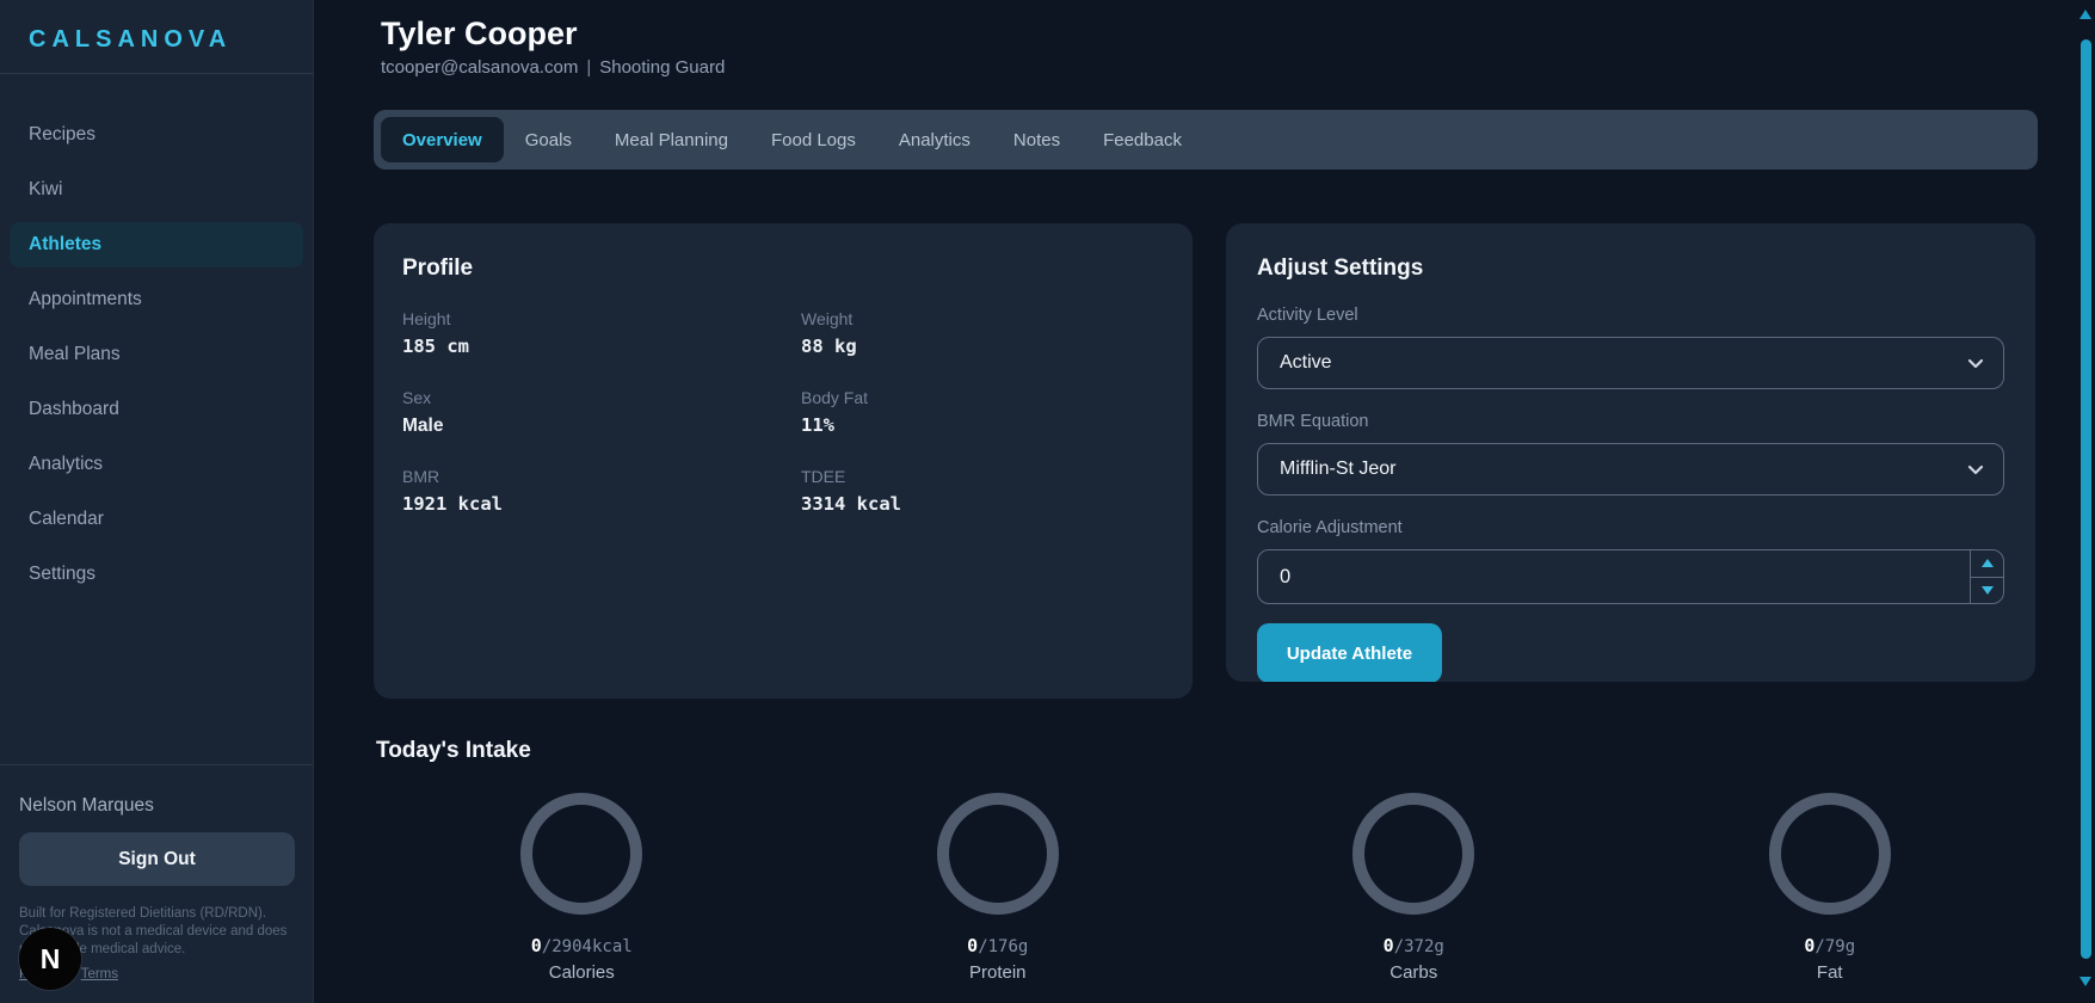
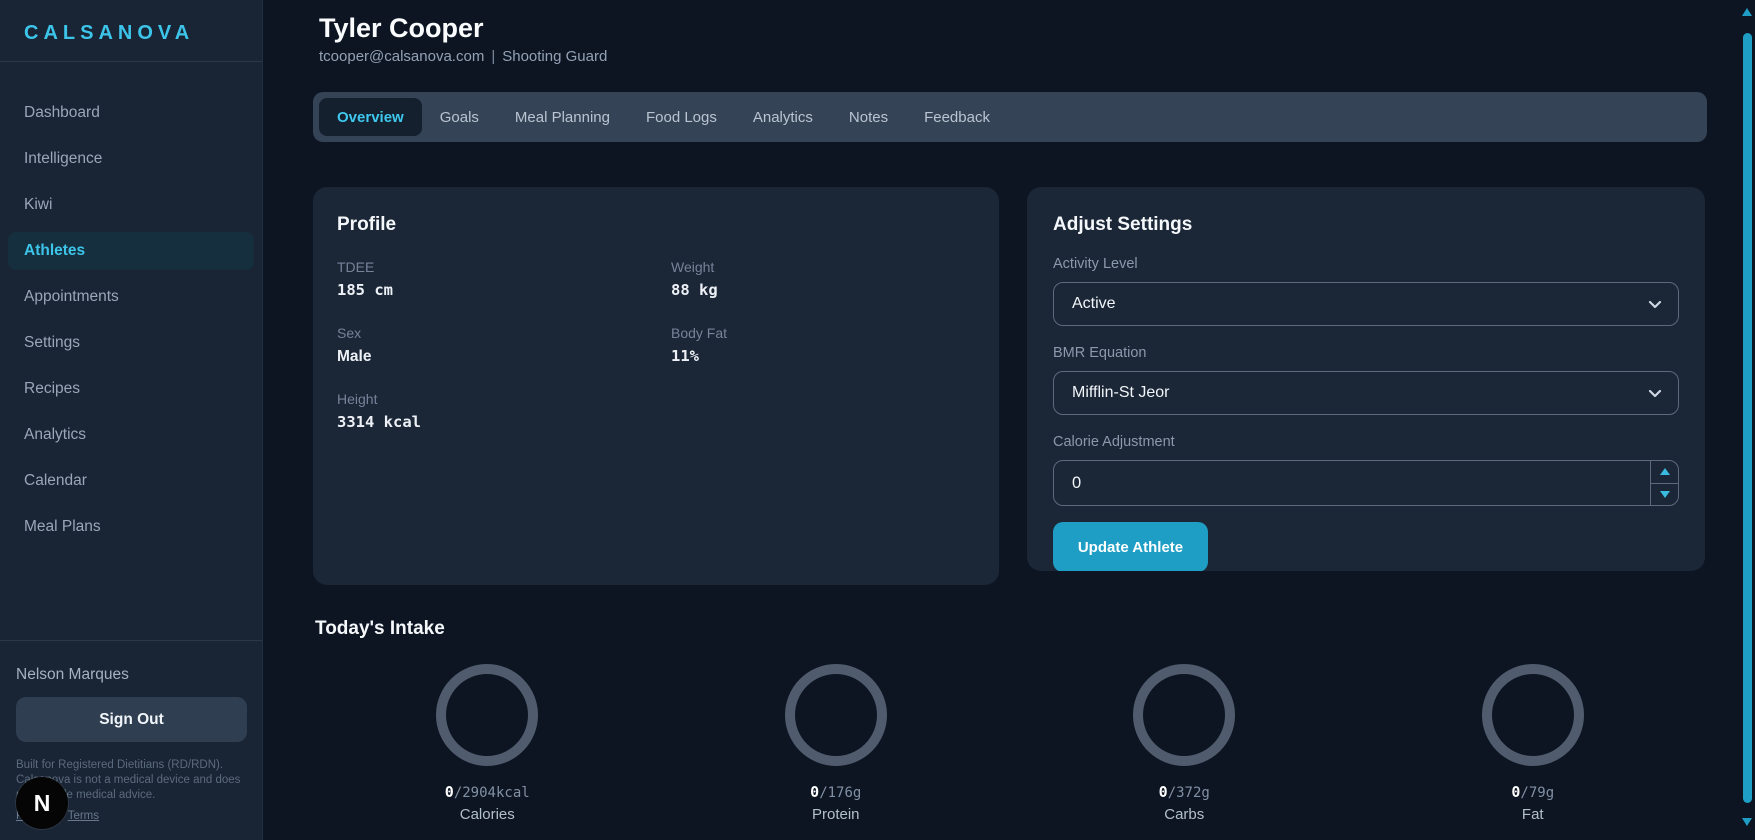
  CALSANOVA
- Recipes
+ Dashboard
+ Intelligence
  Kiwi
  Athletes
  Appointments
- Meal Plans
+ Settings
- Dashboard
+ Recipes
  Analytics
  Calendar
- Settings
+ Meal Plans
  Nelson Marques
  Sign Out
  Built for Registered Dietitians (RD/RDN). Cva is not a medical device and does e medical advice.
  Terms
  N
  Tyler Cooper
  tcooper@calsanova.com | Shooting Guard
  Overview
  Goals
  Meal Planning
  Food Logs
  Analytics
  Notes
  Feedback
  Profile
- Height
+ TDEE
  185 cm
  Weight
  88 kg
  Sex
  Male
  Body Fat
  11%
- BMR
- 1921 kcal
- TDEE
+ Height
  3314 kcal
  Adjust Settings
  Activity Level
  Active
  BMR Equation
  Mifflin-St Jeor
  Calorie Adjustment
  0
  Update Athlete
  Today's Intake
  0/2904kcal
  Calories
  0/176g
  Protein
  0/372g
  Carbs
  0/79g
  Fat
